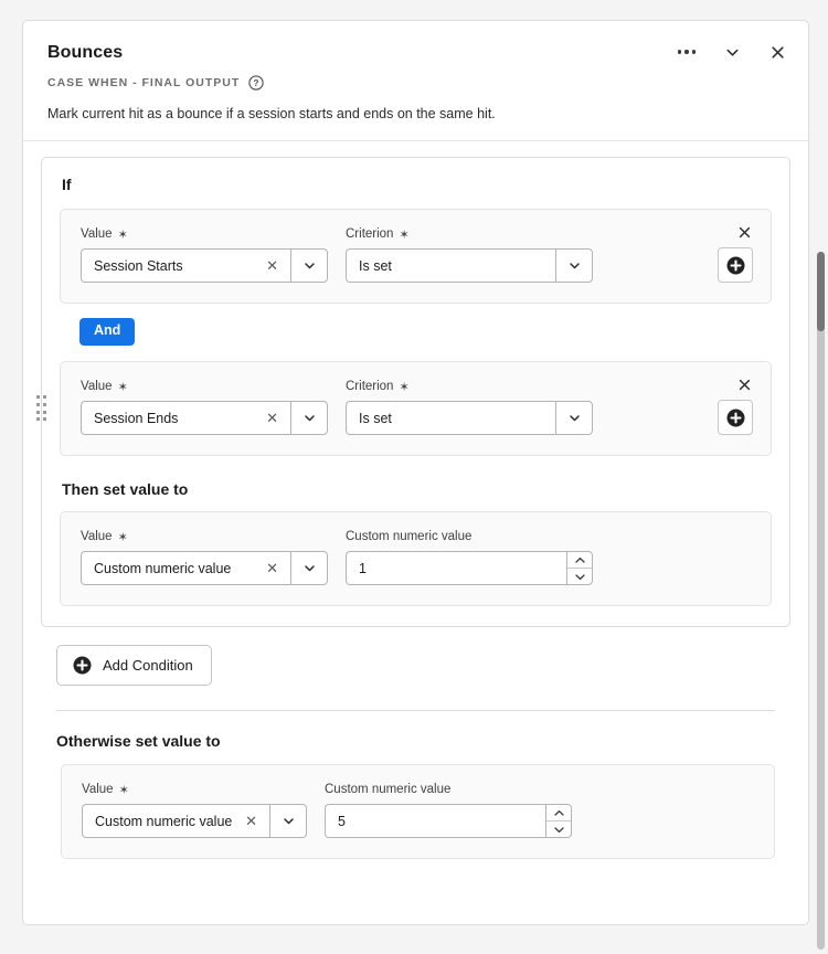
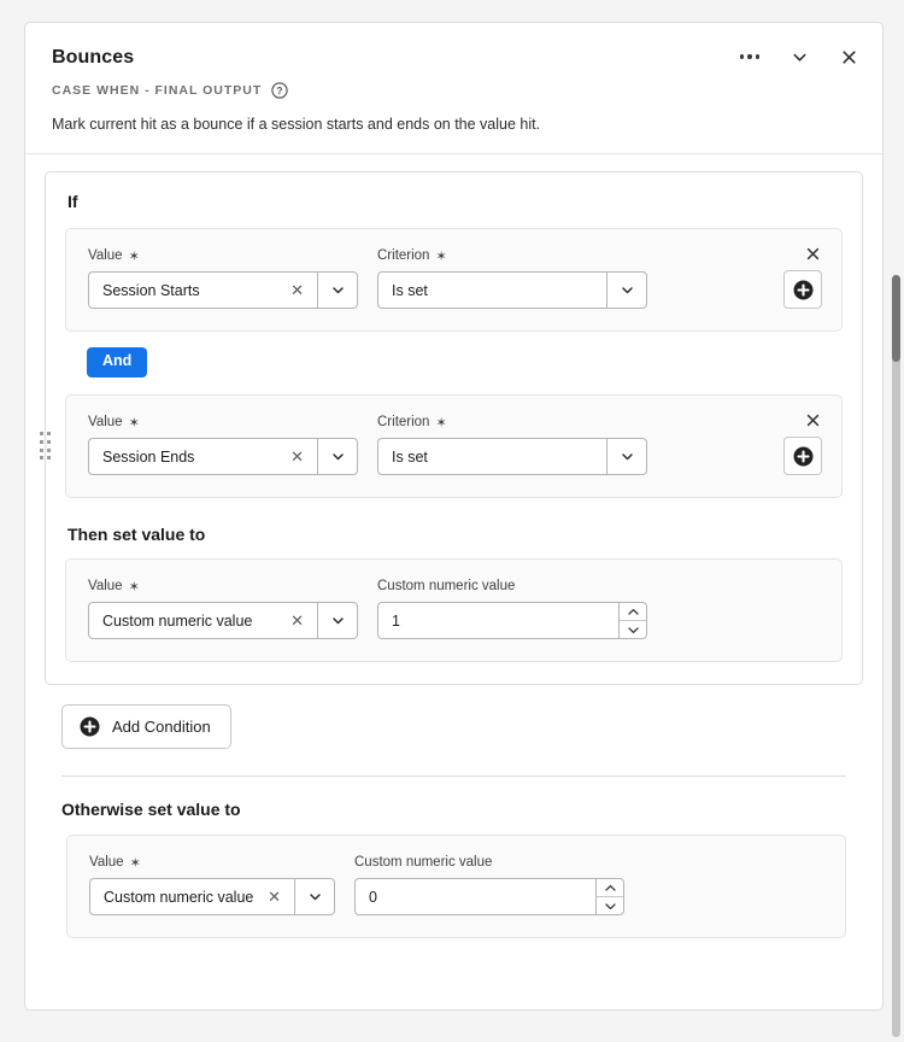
  Bounces
  CASE WHEN - FINAL OUTPUT
  ?
- Mark current hit as a bounce if a session starts and ends on the same hit.
+ Mark current hit as a bounce if a session starts and ends on the value hit.
  If
  Value
  ✶
  Session Starts
  ✕
  Criterion
  ✶
  Is set
  And
  Value
  ✶
  Session Ends
  ✕
  Criterion
  ✶
  Is set
  Then set value to
  Value
  ✶
  Custom numeric value
  ✕
  Custom numeric value
  1
  Add Condition
  Otherwise set value to
  Value
  ✶
  Custom numeric value
  ✕
  Custom numeric value
- 5
+ 0
